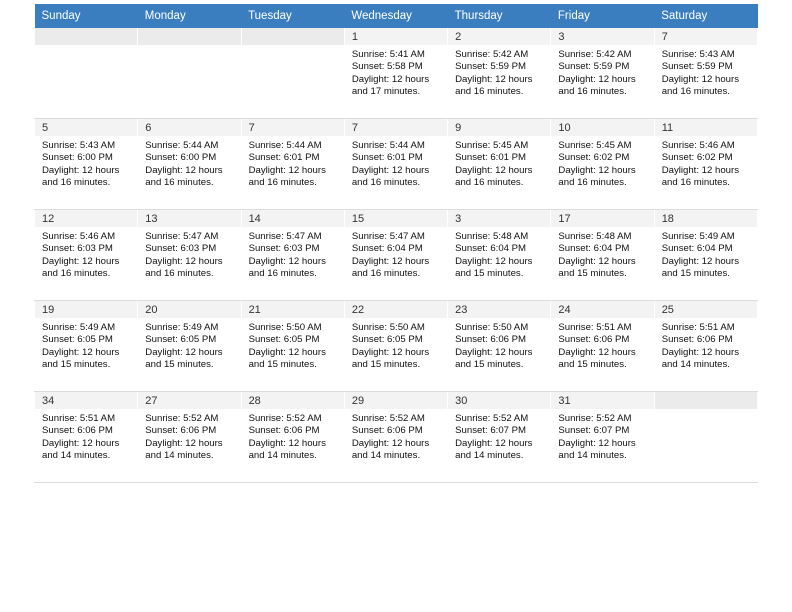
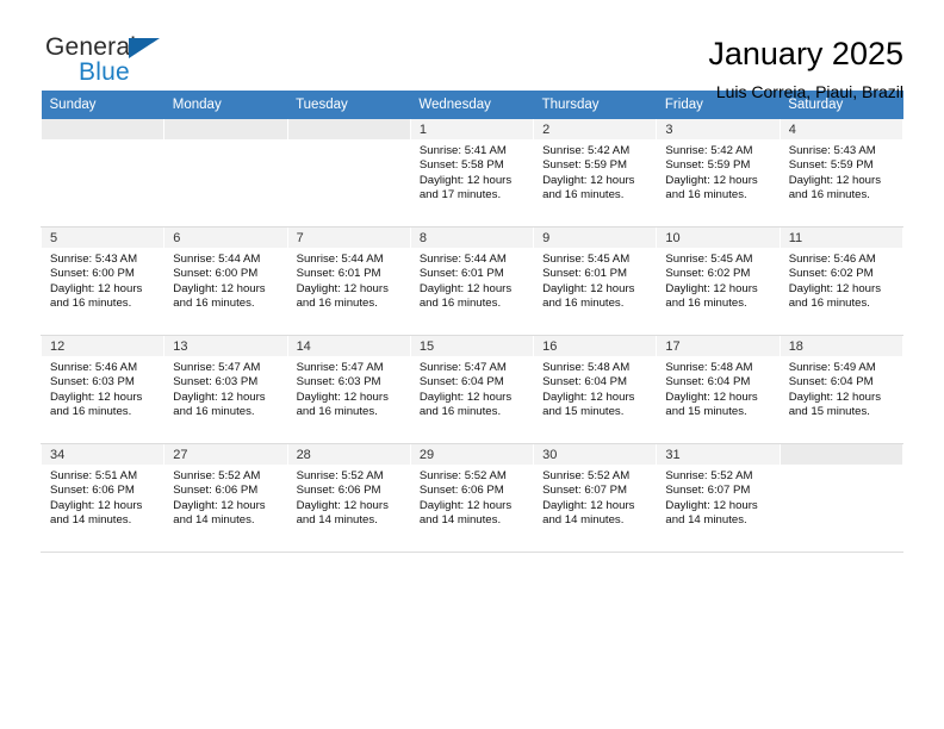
+ General
+ Blue
+ January 2025
+ Luis Correia, Piaui, Brazil
  Sunday	Monday	Tuesday	Wednesday	Thursday	Friday	Saturday
- 			1 Sunrise: 5:41 AM Sunset: 5:58 PM Daylight: 12 hours and 17 minutes.	2 Sunrise: 5:42 AM Sunset: 5:59 PM Daylight: 12 hours and 16 minutes.	3 Sunrise: 5:42 AM Sunset: 5:59 PM Daylight: 12 hours and 16 minutes.	7 Sunrise: 5:43 AM Sunset: 5:59 PM Daylight: 12 hours and 16 minutes.
+ 			1 Sunrise: 5:41 AM Sunset: 5:58 PM Daylight: 12 hours and 17 minutes.	2 Sunrise: 5:42 AM Sunset: 5:59 PM Daylight: 12 hours and 16 minutes.	3 Sunrise: 5:42 AM Sunset: 5:59 PM Daylight: 12 hours and 16 minutes.	4 Sunrise: 5:43 AM Sunset: 5:59 PM Daylight: 12 hours and 16 minutes.
- 5 Sunrise: 5:43 AM Sunset: 6:00 PM Daylight: 12 hours and 16 minutes.	6 Sunrise: 5:44 AM Sunset: 6:00 PM Daylight: 12 hours and 16 minutes.	7 Sunrise: 5:44 AM Sunset: 6:01 PM Daylight: 12 hours and 16 minutes.	7 Sunrise: 5:44 AM Sunset: 6:01 PM Daylight: 12 hours and 16 minutes.	9 Sunrise: 5:45 AM Sunset: 6:01 PM Daylight: 12 hours and 16 minutes.	10 Sunrise: 5:45 AM Sunset: 6:02 PM Daylight: 12 hours and 16 minutes.	11 Sunrise: 5:46 AM Sunset: 6:02 PM Daylight: 12 hours and 16 minutes.
+ 5 Sunrise: 5:43 AM Sunset: 6:00 PM Daylight: 12 hours and 16 minutes.	6 Sunrise: 5:44 AM Sunset: 6:00 PM Daylight: 12 hours and 16 minutes.	7 Sunrise: 5:44 AM Sunset: 6:01 PM Daylight: 12 hours and 16 minutes.	8 Sunrise: 5:44 AM Sunset: 6:01 PM Daylight: 12 hours and 16 minutes.	9 Sunrise: 5:45 AM Sunset: 6:01 PM Daylight: 12 hours and 16 minutes.	10 Sunrise: 5:45 AM Sunset: 6:02 PM Daylight: 12 hours and 16 minutes.	11 Sunrise: 5:46 AM Sunset: 6:02 PM Daylight: 12 hours and 16 minutes.
- 12 Sunrise: 5:46 AM Sunset: 6:03 PM Daylight: 12 hours and 16 minutes.	13 Sunrise: 5:47 AM Sunset: 6:03 PM Daylight: 12 hours and 16 minutes.	14 Sunrise: 5:47 AM Sunset: 6:03 PM Daylight: 12 hours and 16 minutes.	15 Sunrise: 5:47 AM Sunset: 6:04 PM Daylight: 12 hours and 16 minutes.	3 Sunrise: 5:48 AM Sunset: 6:04 PM Daylight: 12 hours and 15 minutes.	17 Sunrise: 5:48 AM Sunset: 6:04 PM Daylight: 12 hours and 15 minutes.	18 Sunrise: 5:49 AM Sunset: 6:04 PM Daylight: 12 hours and 15 minutes.
+ 12 Sunrise: 5:46 AM Sunset: 6:03 PM Daylight: 12 hours and 16 minutes.	13 Sunrise: 5:47 AM Sunset: 6:03 PM Daylight: 12 hours and 16 minutes.	14 Sunrise: 5:47 AM Sunset: 6:03 PM Daylight: 12 hours and 16 minutes.	15 Sunrise: 5:47 AM Sunset: 6:04 PM Daylight: 12 hours and 16 minutes.	16 Sunrise: 5:48 AM Sunset: 6:04 PM Daylight: 12 hours and 15 minutes.	17 Sunrise: 5:48 AM Sunset: 6:04 PM Daylight: 12 hours and 15 minutes.	18 Sunrise: 5:49 AM Sunset: 6:04 PM Daylight: 12 hours and 15 minutes.
- 19 Sunrise: 5:49 AM Sunset: 6:05 PM Daylight: 12 hours and 15 minutes.	20 Sunrise: 5:49 AM Sunset: 6:05 PM Daylight: 12 hours and 15 minutes.	21 Sunrise: 5:50 AM Sunset: 6:05 PM Daylight: 12 hours and 15 minutes.	22 Sunrise: 5:50 AM Sunset: 6:05 PM Daylight: 12 hours and 15 minutes.	23 Sunrise: 5:50 AM Sunset: 6:06 PM Daylight: 12 hours and 15 minutes.	24 Sunrise: 5:51 AM Sunset: 6:06 PM Daylight: 12 hours and 15 minutes.	25 Sunrise: 5:51 AM Sunset: 6:06 PM Daylight: 12 hours and 14 minutes.
  34 Sunrise: 5:51 AM Sunset: 6:06 PM Daylight: 12 hours and 14 minutes.	27 Sunrise: 5:52 AM Sunset: 6:06 PM Daylight: 12 hours and 14 minutes.	28 Sunrise: 5:52 AM Sunset: 6:06 PM Daylight: 12 hours and 14 minutes.	29 Sunrise: 5:52 AM Sunset: 6:06 PM Daylight: 12 hours and 14 minutes.	30 Sunrise: 5:52 AM Sunset: 6:07 PM Daylight: 12 hours and 14 minutes.	31 Sunrise: 5:52 AM Sunset: 6:07 PM Daylight: 12 hours and 14 minutes.
